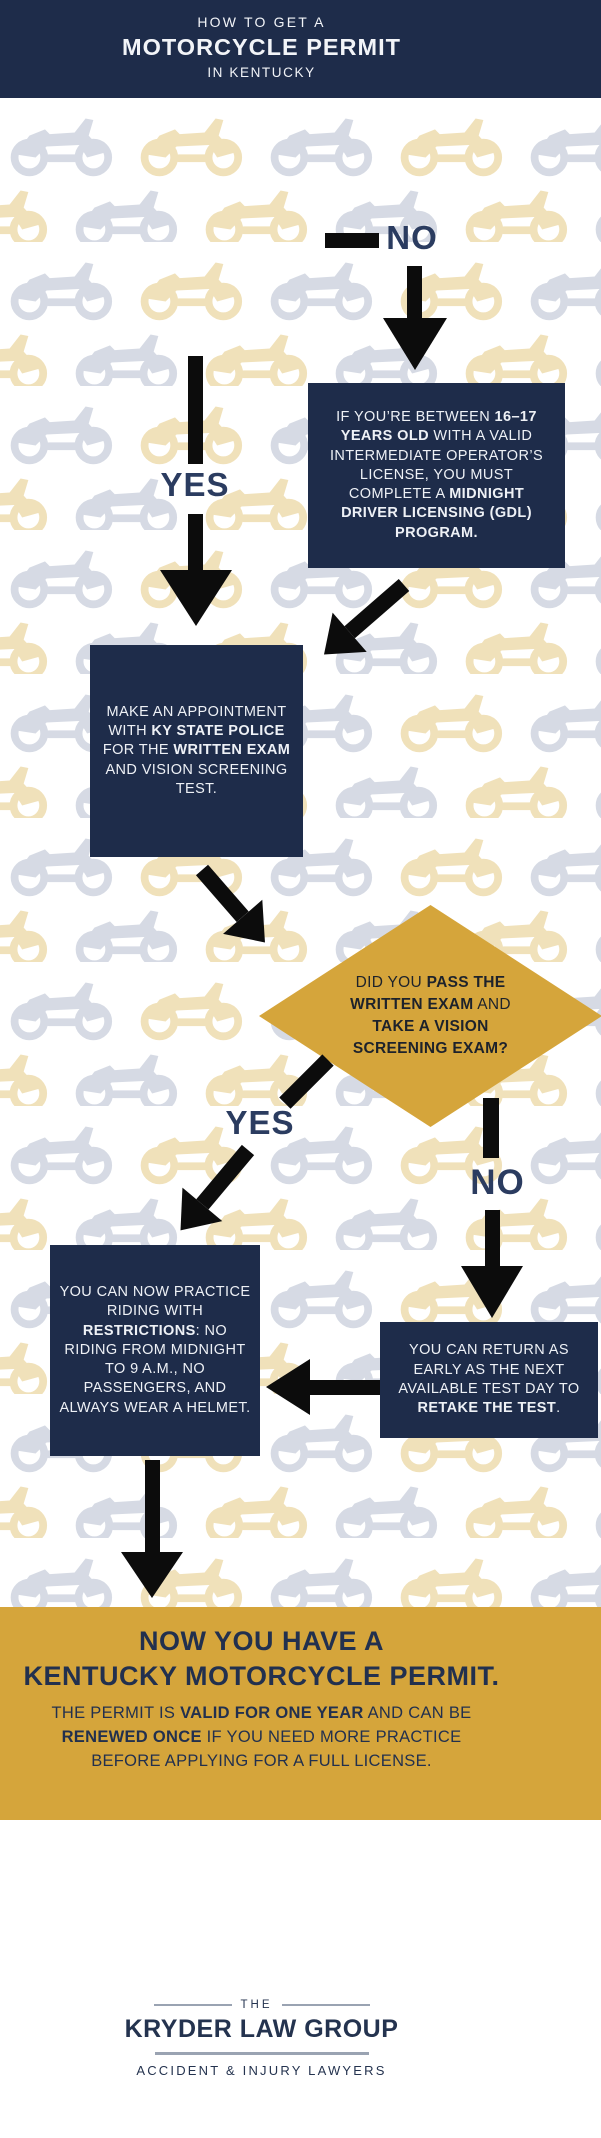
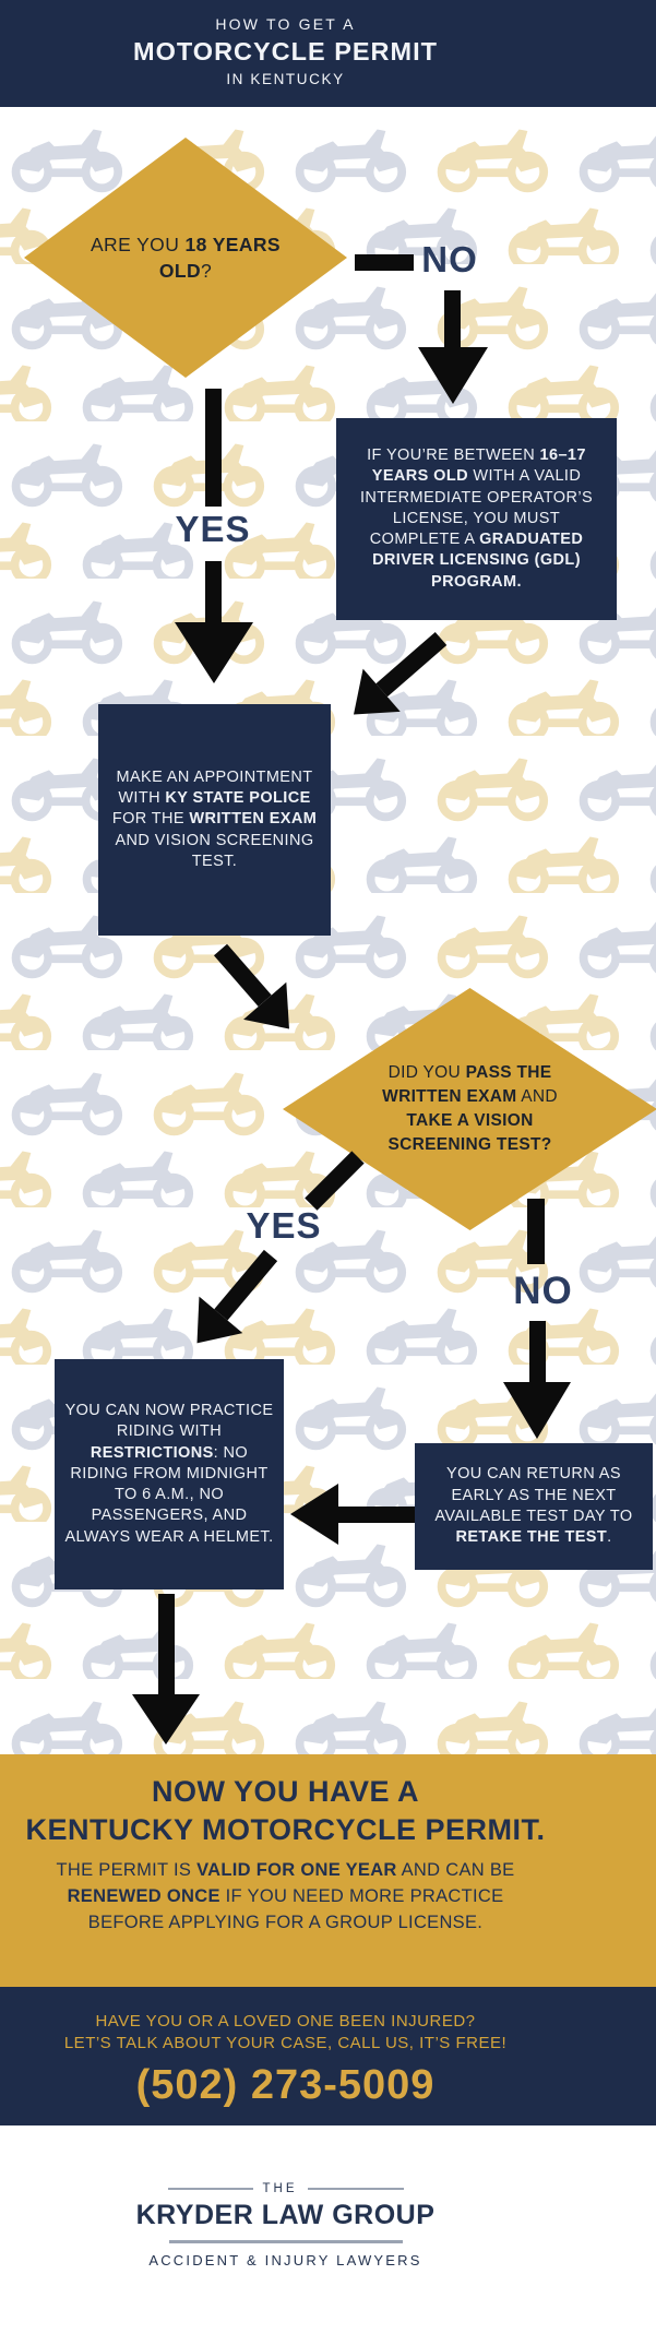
  HOW TO GET A
  MOTORCYCLE PERMIT
  IN KENTUCKY
+ ARE YOU 18 YEARS OLD?
  NO
- IF YOU’RE BETWEEN 16–17 YEARS OLD WITH A VALID INTERMEDIATE OPERATOR’S LICENSE, YOU MUST COMPLETE A MIDNIGHT DRIVER LICENSING (GDL) PROGRAM.
+ IF YOU’RE BETWEEN 16–17 YEARS OLD WITH A VALID INTERMEDIATE OPERATOR’S LICENSE, YOU MUST COMPLETE A GRADUATED DRIVER LICENSING (GDL) PROGRAM.
  YES
  MAKE AN APPOINTMENT WITH KY STATE POLICE FOR THE WRITTEN EXAM AND VISION SCREENING TEST.
- DID YOU PASS THE WRITTEN EXAM AND TAKE A VISION SCREENING EXAM?
+ DID YOU PASS THE WRITTEN EXAM AND TAKE A VISION SCREENING TEST?
  YES
  NO
- YOU CAN NOW PRACTICE RIDING WITH RESTRICTIONS: NO RIDING FROM MIDNIGHT TO 9 A.M., NO PASSENGERS, AND ALWAYS WEAR A HELMET.
+ YOU CAN NOW PRACTICE RIDING WITH RESTRICTIONS: NO RIDING FROM MIDNIGHT TO 6 A.M., NO PASSENGERS, AND ALWAYS WEAR A HELMET.
  YOU CAN RETURN AS EARLY AS THE NEXT AVAILABLE TEST DAY TO RETAKE THE TEST.
  NOW YOU HAVE A
  KENTUCKY MOTORCYCLE PERMIT.
- THE PERMIT IS VALID FOR ONE YEAR AND CAN BE RENEWED ONCE IF YOU NEED MORE PRACTICE BEFORE APPLYING FOR A FULL LICENSE.
+ THE PERMIT IS VALID FOR ONE YEAR AND CAN BE RENEWED ONCE IF YOU NEED MORE PRACTICE BEFORE APPLYING FOR A GROUP LICENSE.
+ HAVE YOU OR A LOVED ONE BEEN INJURED?
+ LET’S TALK ABOUT YOUR CASE, CALL US, IT’S FREE!
+ (502) 273-5009
  THE
  KRYDER LAW GROUP
  ACCIDENT & INJURY LAWYERS
